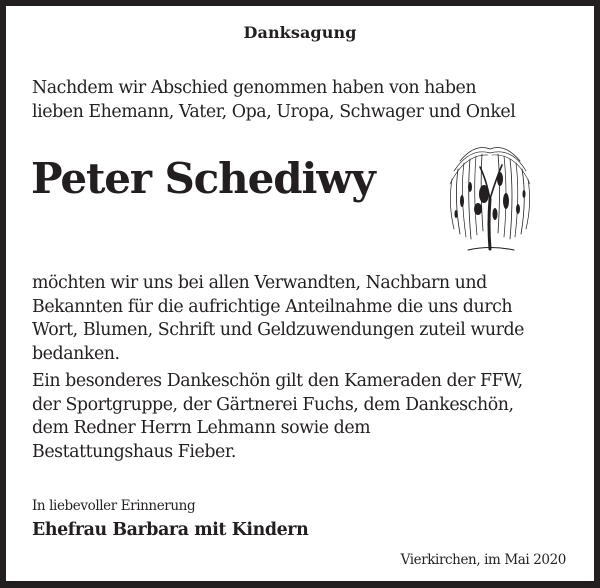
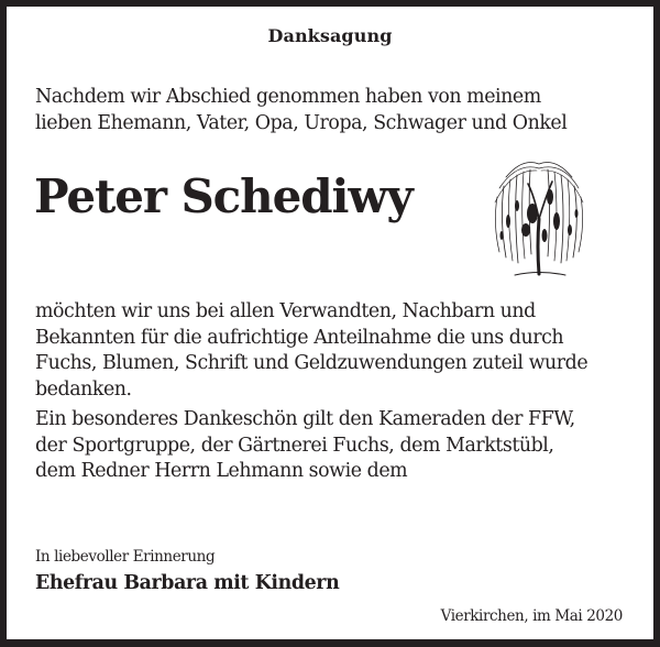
  Danksagung
- Nachdem wir Abschied genommen haben von haben
+ Nachdem wir Abschied genommen haben von meinem
  lieben Ehemann, Vater, Opa, Uropa, Schwager und Onkel
  Peter Schediwy
  möchten wir uns bei allen Verwandten, Nachbarn und
  Bekannten für die aufrichtige Anteilnahme die uns durch
- Wort, Blumen, Schrift und Geldzuwendungen zuteil wurde
+ Fuchs, Blumen, Schrift und Geldzuwendungen zuteil wurde
  bedanken.
  Ein besonderes Dankeschön gilt den Kameraden der FFW,
- der Sportgruppe, der Gärtnerei Fuchs, dem Dankeschön,
+ der Sportgruppe, der Gärtnerei Fuchs, dem Marktstübl,
  dem Redner Herrn Lehmann sowie dem
- Bestattungshaus Fieber.
  In liebevoller Erinnerung
  Ehefrau Barbara mit Kindern
  Vierkirchen, im Mai 2020
